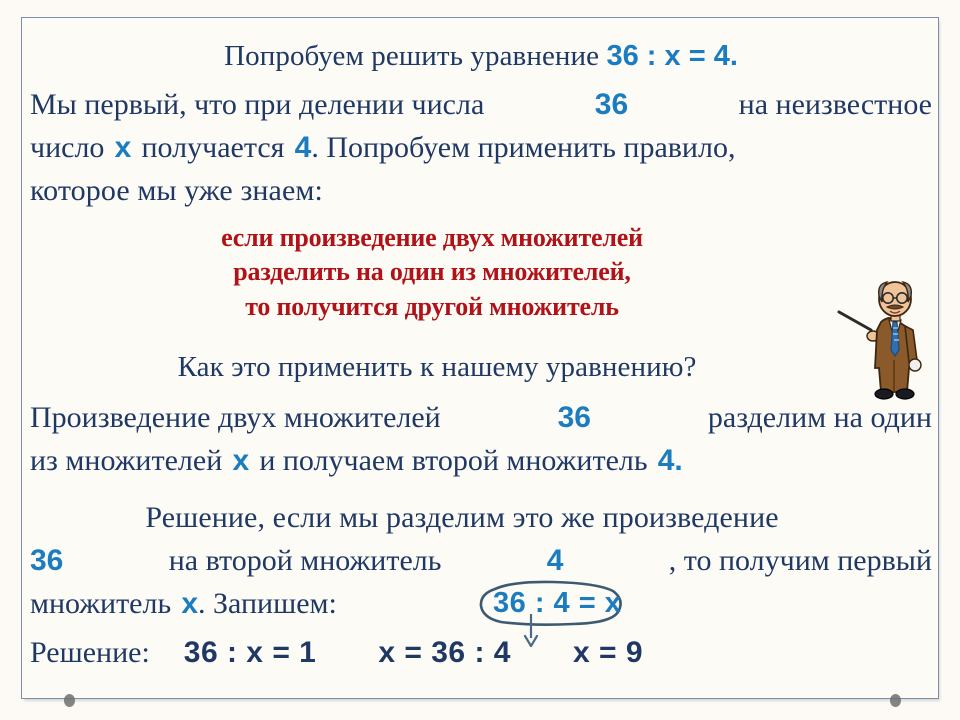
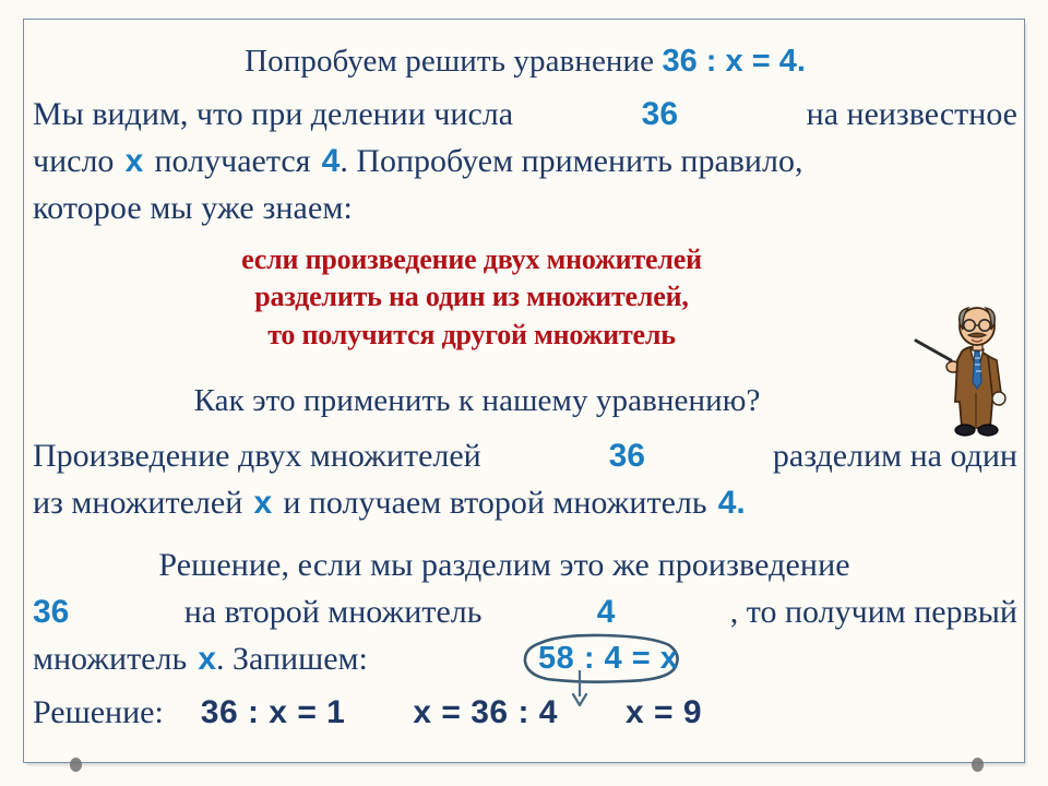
  Попробуем решить уравнение 36 : x = 4.
- Мы первый, что при делении числа
+ Мы видим, что при делении числа
  36
  на неизвестное
  число
  x
  получается
  4
  . Попробуем применить правило,
  которое мы уже знаем:
  если произведение двух множителей
  разделить на один из множителей,
  то получится другой множитель
  Как это применить к нашему уравнению?
  Произведение двух множителей
  36
  разделим на один
  из множителей
  x
  и получаем второй множитель
  4
  .
  Решение, если мы разделим это же произведение
  36
  на второй множитель
  4
  , то получим первый
  множитель
  x
  . Запишем:
- 36 : 4 = x
+ 58 : 4 = x
  Решение:
  36 : x = 1
  x = 36 : 4
  x = 9
